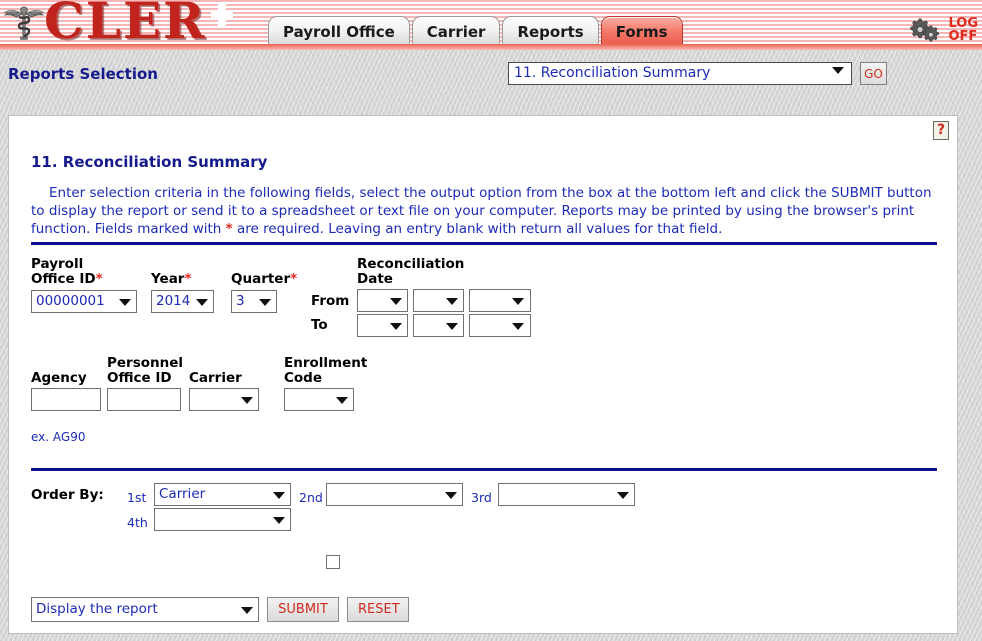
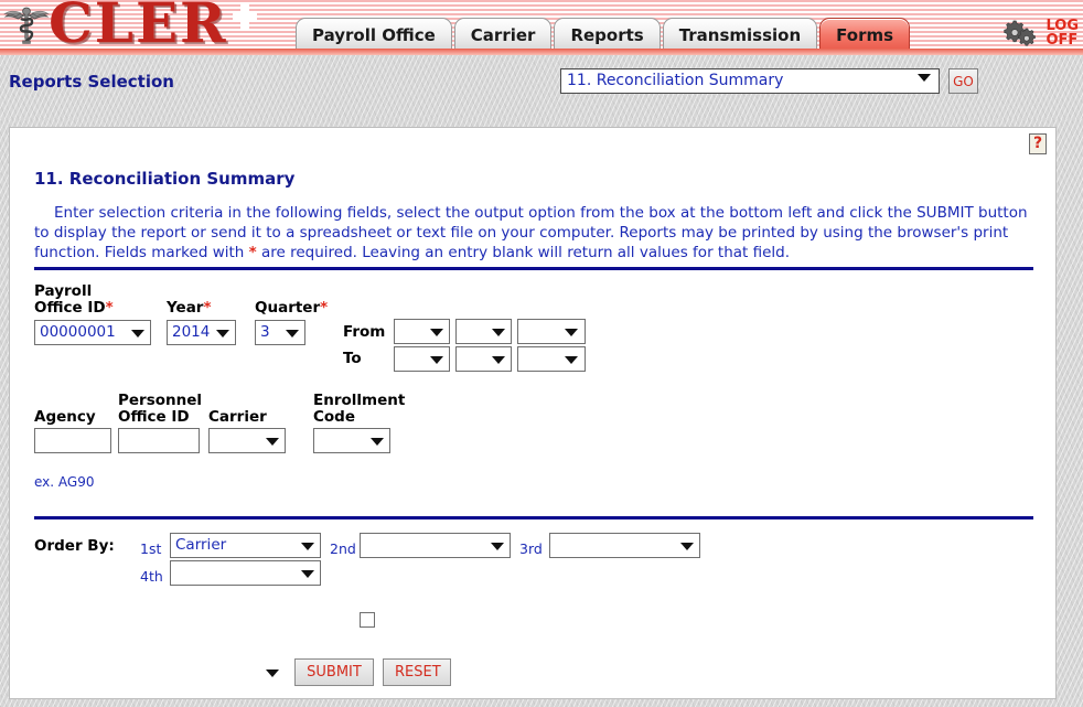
  CLER
  Payroll Office
  Carrier
  Reports
+ Transmission
  Forms
  LOG
  OFF
  Reports Selection
  11. Reconciliation Summary
  GO
  ?
  11. Reconciliation Summary
- Enter selection criteria in the following fields, select the output option from the box at the bottom left and click the SUBMIT button to display the report or send it to a spreadsheet or text file on your computer. Reports may be printed by using the browser's print function. Fields marked with * are required. Leaving an entry blank with return all values for that field.
+ Enter selection criteria in the following fields, select the output option from the box at the bottom left and click the SUBMIT button to display the report or send it to a spreadsheet or text file on your computer. Reports may be printed by using the browser's print function. Fields marked with * are required. Leaving an entry blank will return all values for that field.
  Payroll
  Office ID*
  Year*
  Quarter*
- Reconciliation
- Date
  00000001
  2014
  3
  From
  To
  Agency
  Personnel
  Office ID
  Carrier
  Enrollment
  Code
  ex. AG90
  Order By:
  1st
  Carrier
  2nd
  3rd
  4th
- Display the report
  SUBMIT
  RESET
